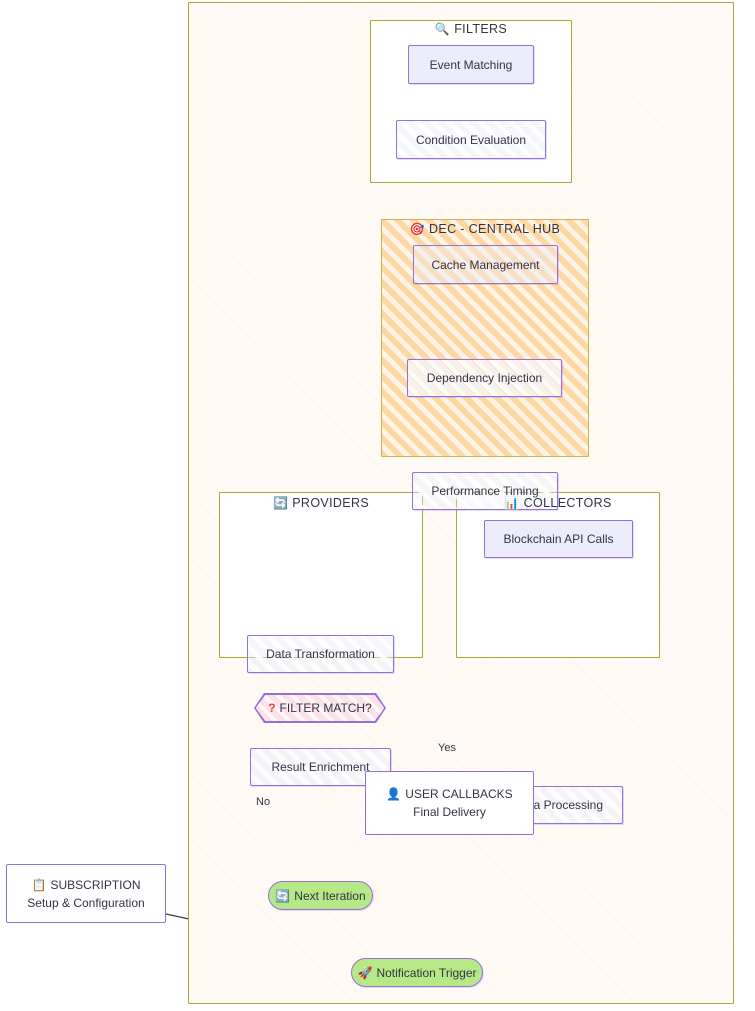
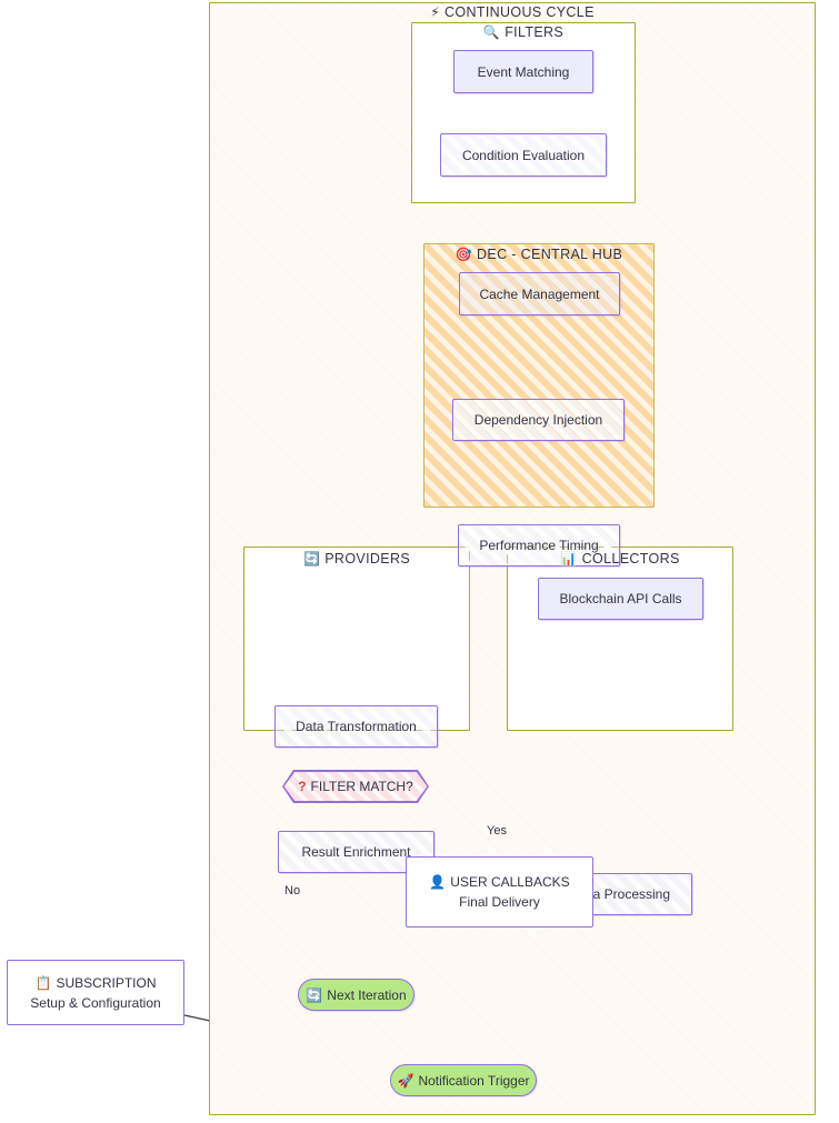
+ ⚡ CONTINUOUS CYCLE
  🔍 FILTERS
  Event Matching
  Condition Evaluation
  🎯 DEC - CENTRAL HUB
  Cache Management
  Dependency Injection
  Performance Timing
  🔄 PROVIDERS
  Data Transformation
  Result Enrichment
  📊 COLLECTORS
  Blockchain API Calls
  a Processing
  ? FILTER MATCH?
  👤 USER CALLBACKS
  Final Delivery
  🔄
  Next Iteration
  🚀
  Notification Trigger
  📋 SUBSCRIPTION
  Setup & Configuration
  Yes
  No
